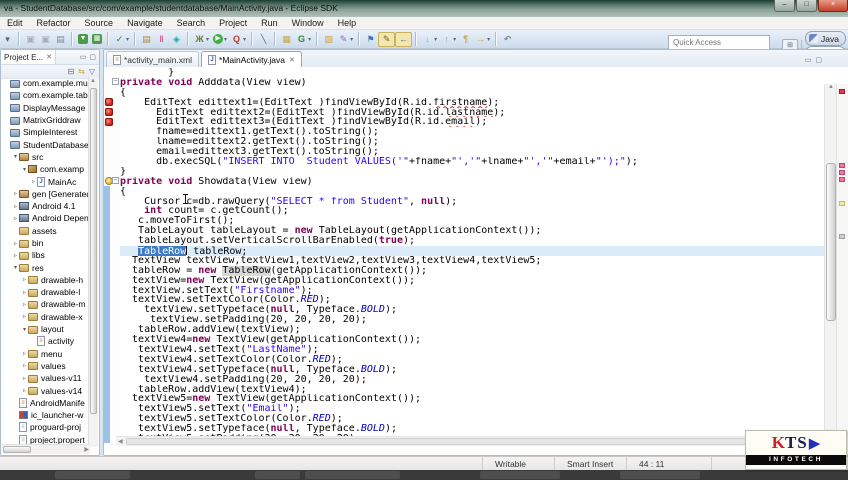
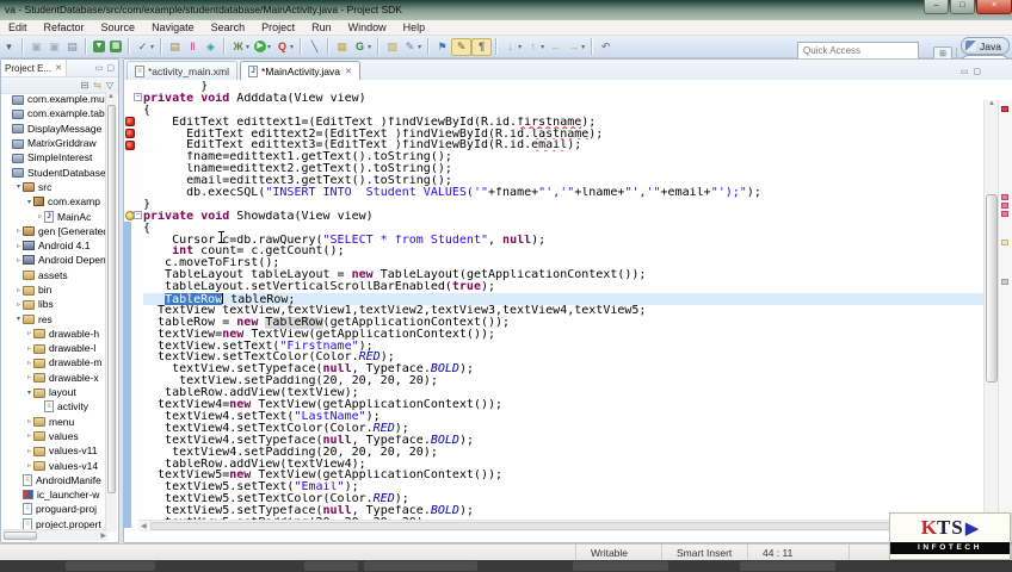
- va - StudentDatabase/src/com/example/studentdatabase/MainActivity.java - Eclipse SDK
+ va - StudentDatabase/src/com/example/studentdatabase/MainActivity.java - Project SDK
  Edit
  Refactor
  Source
  Navigate
  Search
  Project
  Run
  Window
  Help
  ▾
  ▣
  ▣
  ▤
  ✓
  ▤
  ‖
  ◈
  Ж
  Q
  ╲
  ▦
  G
  ▨
  ✎
  ⚑
  ✎
- ←
+ ¶
  ↓
  ↑
- ¶
+ ←
  →
  ↶
  Quick Access
  Java
  Project E...
  ⊟
  ⇆
  ▽
  com.example.mu
  com.example.tab
  DisplayMessage
  MatrixGriddraw
  SimpleInterest
  StudentDatabase
  src
  com.examp
  MainAc
  gen [Generate
  Android 4.1
  Android Depen
  assets
  bin
  libs
  res
  drawable-h
  drawable-l
  drawable-m
  drawable-x
  layout
  activity
  menu
  values
  values-v11
  values-v14
  AndroidManife
  ic_launcher-w
  proguard-proj
  project.propert
  *activity_main.xml
  *MainActivity.java
  }
  private void Adddata(View view)
  {
  EditText edittext1=(EditText )findViewById(R.id.firstname);
  EditText edittext2=(EditText )findViewById(R.id.lastname);
  EditText edittext3=(EditText )findViewById(R.id.email);
  fname=edittext1.getText().toString();
  lname=edittext2.getText().toString();
  email=edittext3.getText().toString();
  db.execSQL("INSERT INTO Student VALUES('"+fname+"','"+lname+"','"+email+"');");
  }
  private void Showdata(View view)
  {
  Cursor c=db.rawQuery("SELECT * from Student", null);
  int count= c.getCount();
  c.moveToFirst();
  TableLayout tableLayout = new TableLayout(getApplicationContext());
  tableLayout.setVerticalScrollBarEnabled(true);
  TableRow tableRow;
  TextView textView,textView1,textView2,textView3,textView4,textView5;
  tableRow = new TableRow(getApplicationContext());
  textView=new TextView(getApplicationContext());
  textView.setText("Firstname");
  textView.setTextColor(Color.RED);
  textView.setTypeface(null, Typeface.BOLD);
  textView.setPadding(20, 20, 20, 20);
  tableRow.addView(textView);
  textView4=new TextView(getApplicationContext());
  textView4.setText("LastName");
  textView4.setTextColor(Color.RED);
  textView4.setTypeface(null, Typeface.BOLD);
  textView4.setPadding(20, 20, 20, 20);
  tableRow.addView(textView4);
  textView5=new TextView(getApplicationContext());
  textView5.setText("Email");
  textView5.setTextColor(Color.RED);
  textView5.setTypeface(null, Typeface.BOLD);
  Writable
  Smart Insert
  44 : 11
  K
  TS
  ▶
